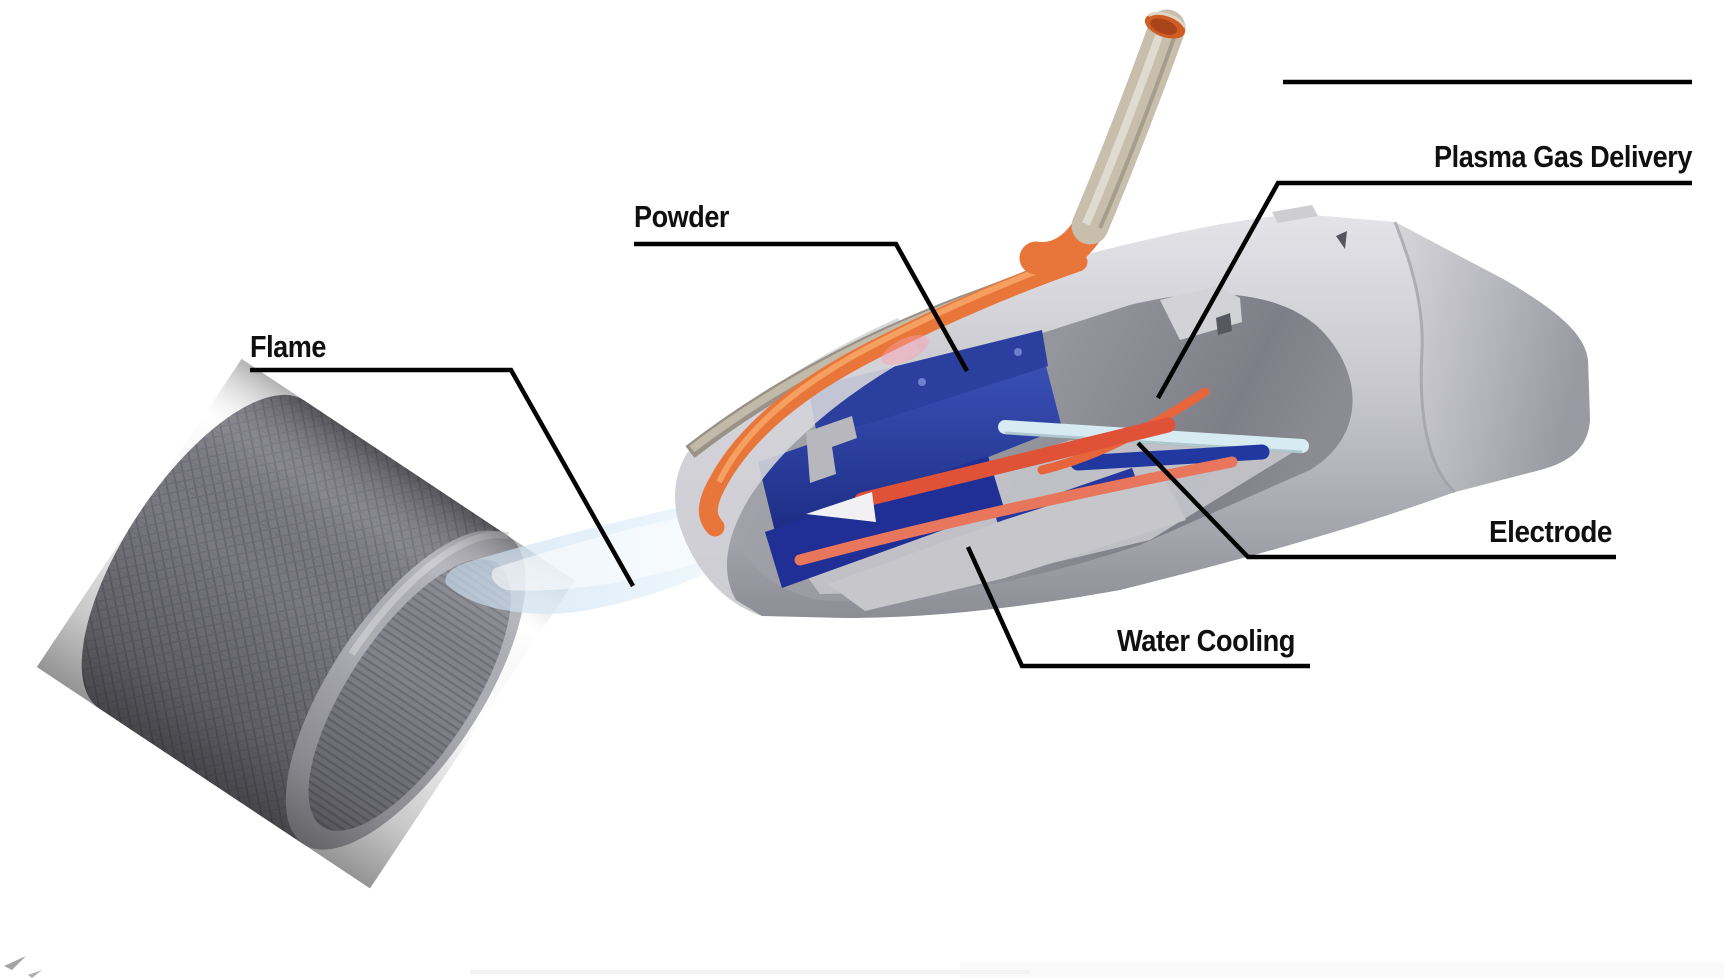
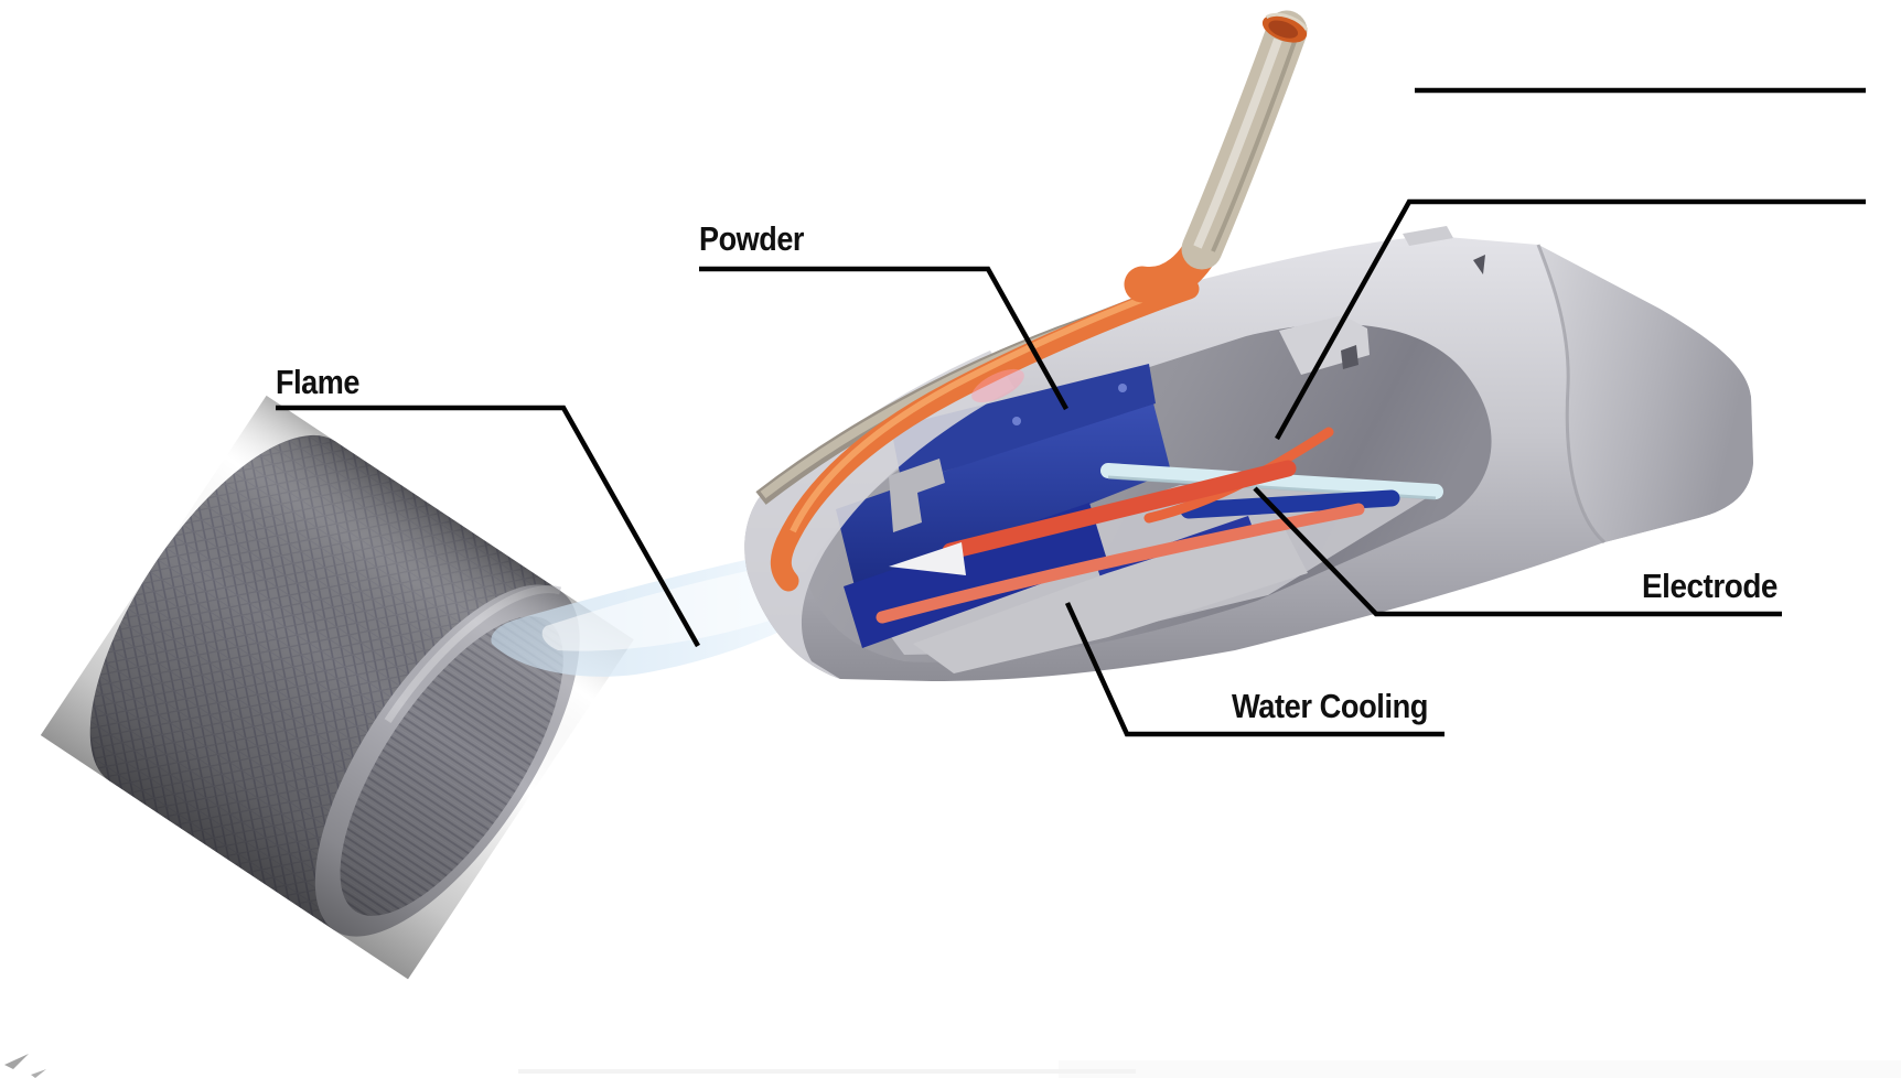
- Plasma Gas Delivery
  Powder
  Flame
  Electrode
  Water Cooling
